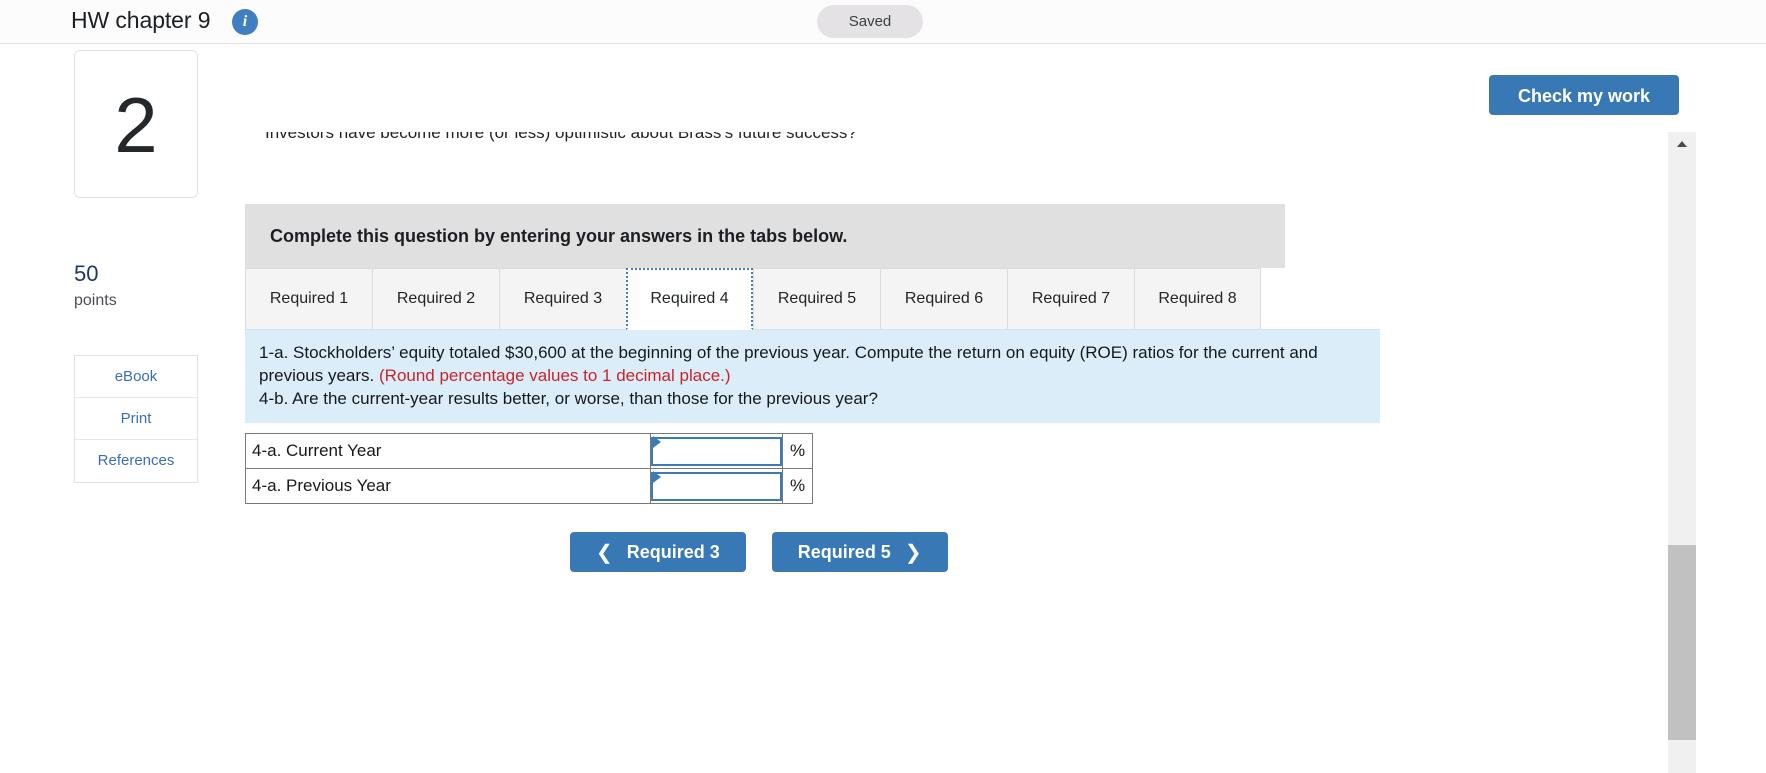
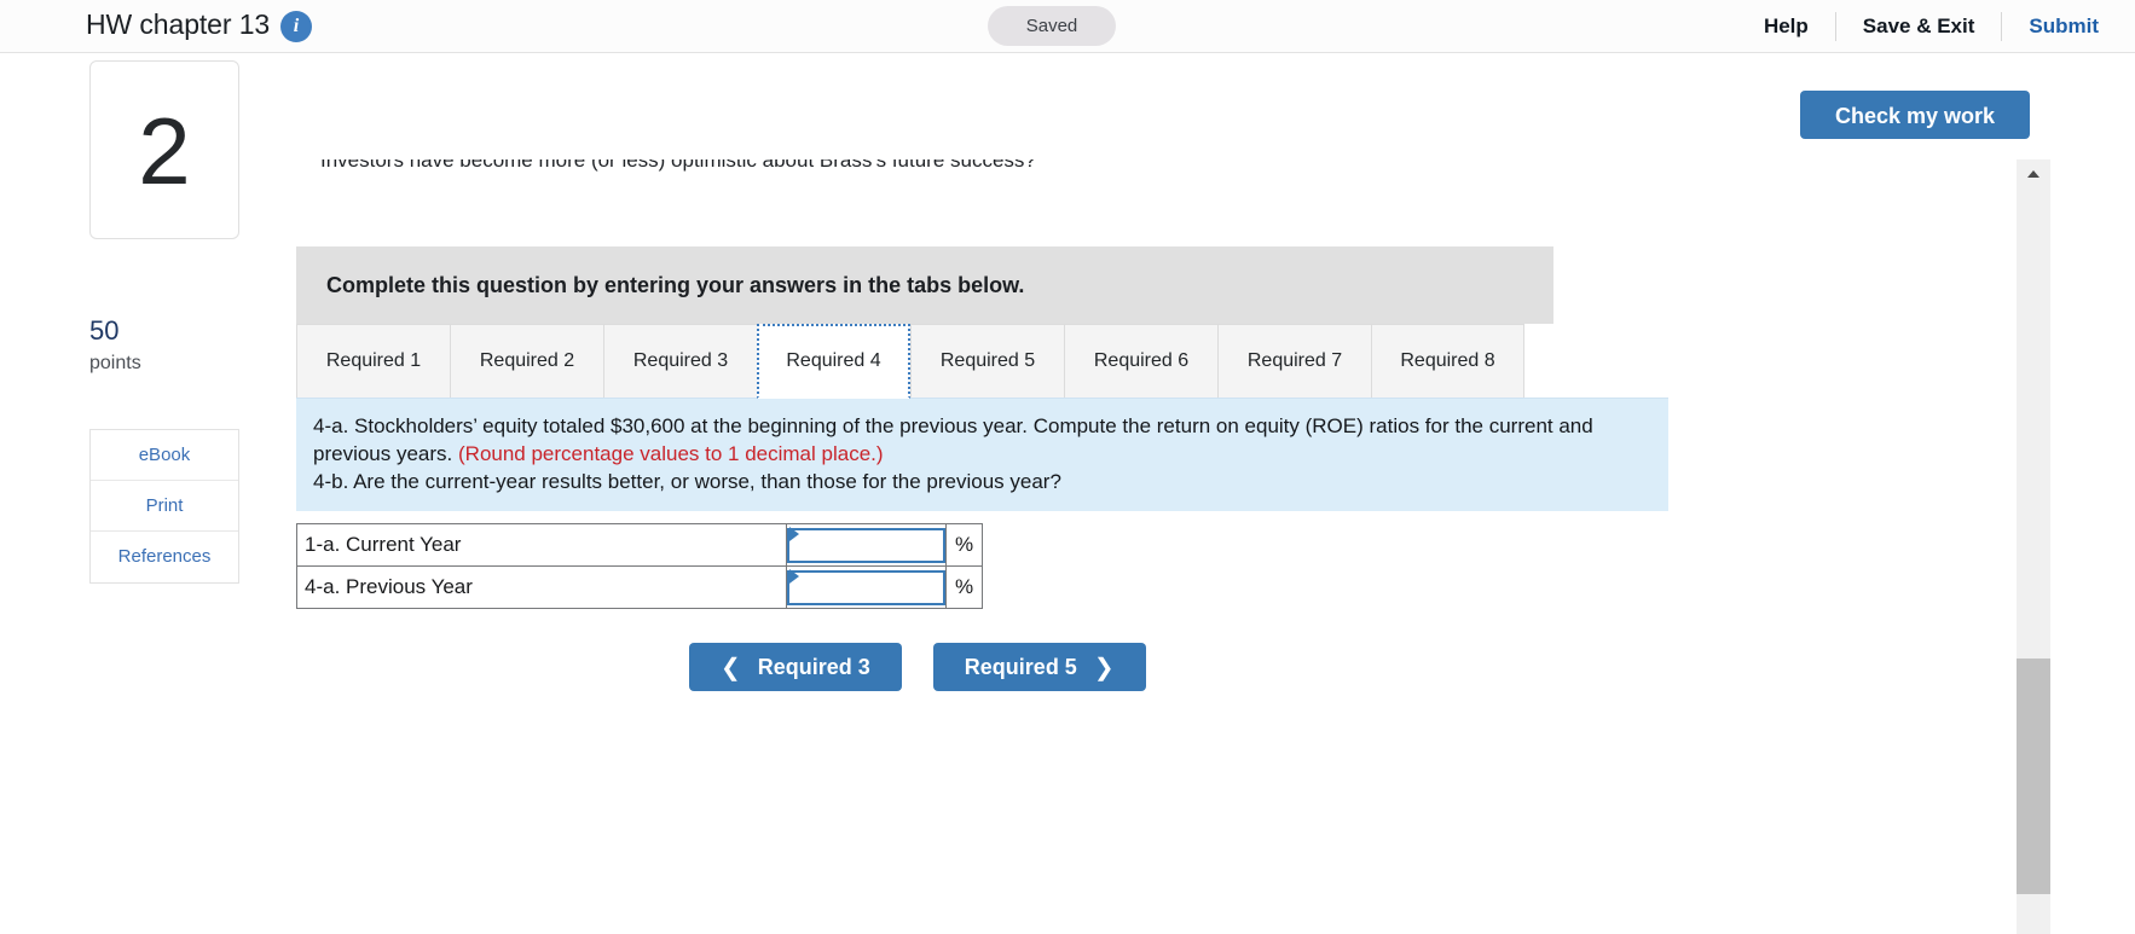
- HW chapter 9
+ HW chapter 13
  i
  Saved
+ Help
+ Save & Exit
+ Submit
  2
  50
  points
  eBook
  Print
  References
  Check my work
  Investors have become more (or less) optimistic about Brass's future success?
  Complete this question by entering your answers in the tabs below.
  Required 1
  Required 2
  Required 3
  Required 4
  Required 5
  Required 6
  Required 7
  Required 8
- 1-a. Stockholders’ equity totaled $30,600 at the beginning of the previous year. Compute the return on equity (ROE) ratios for the current and previous years. (Round percentage values to 1 decimal place.)
+ 4-a. Stockholders’ equity totaled $30,600 at the beginning of the previous year. Compute the return on equity (ROE) ratios for the current and previous years. (Round percentage values to 1 decimal place.)
  4-b. Are the current-year results better, or worse, than those for the previous year?
- 4-a. Current Year		%
+ 1-a. Current Year		%
  4-a. Previous Year		%
  ❮
  Required 3
  Required 5
  ❯
